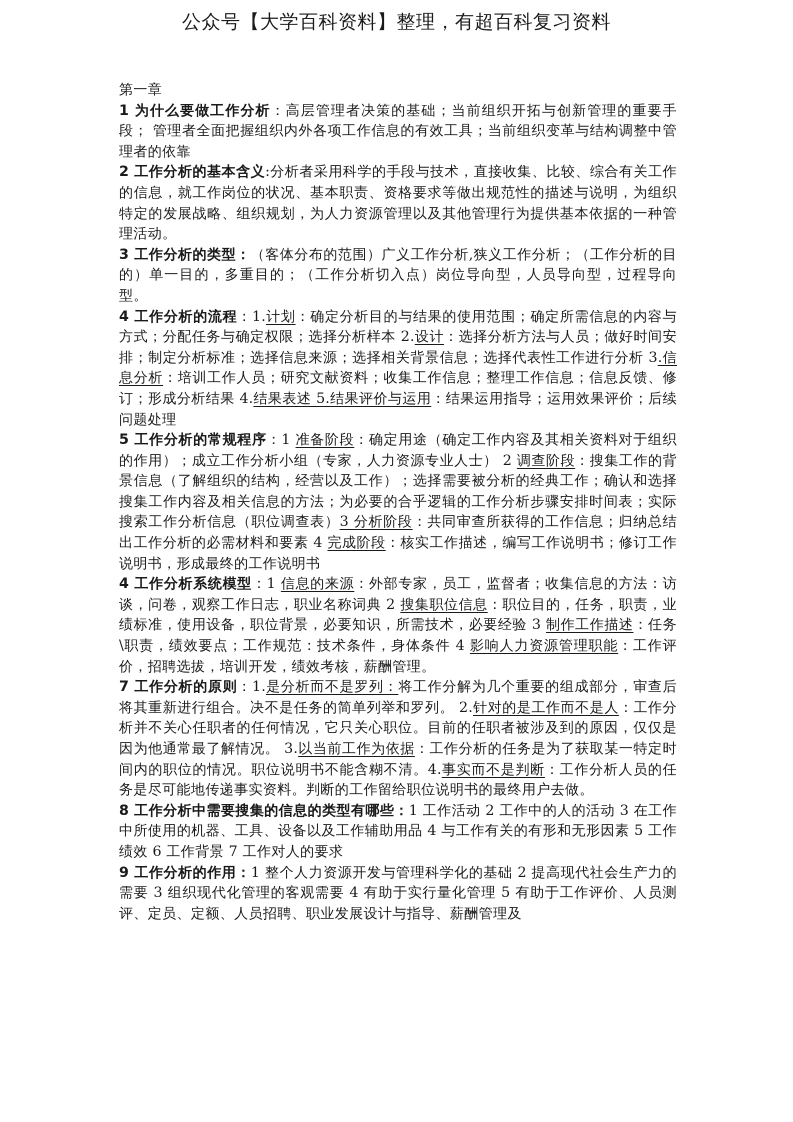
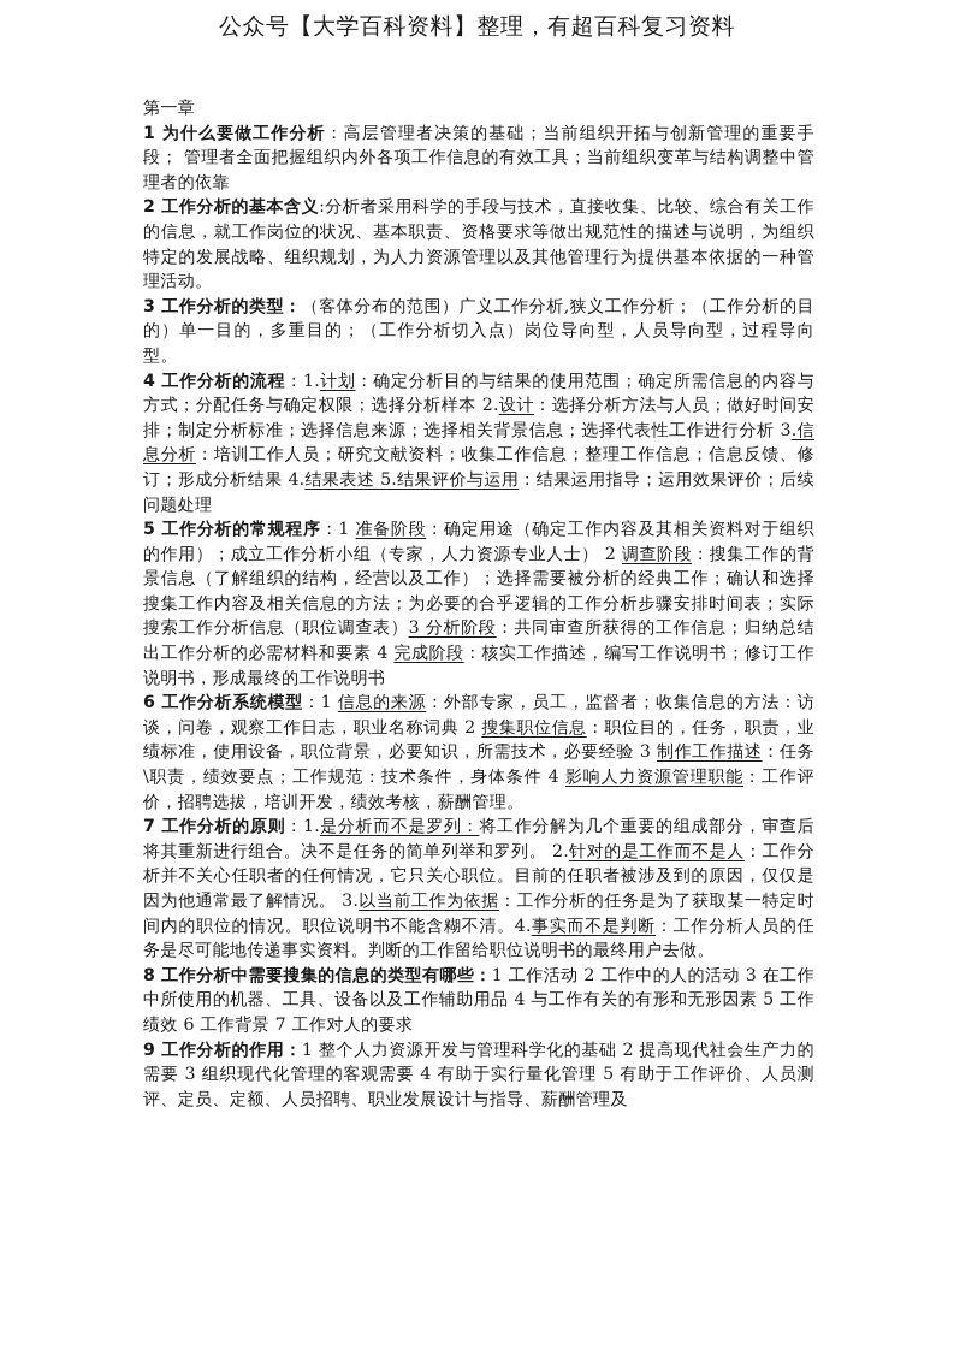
  公众号【大学百科资料】整理，有超百科复习资料
  第一章
  1 为什么要做工作分析：高层管理者决策的基础；当前组织开拓与创新管理的重要手段； 管理者全面把握组织内外各项工作信息的有效工具；当前组织变革与结构调整中管理者的依靠
  2 工作分析的基本含义:分析者采用科学的手段与技术，直接收集、比较、综合有关工作的信息，就工作岗位的状况、基本职责、资格要求等做出规范性的描述与说明，为组织特定的发展战略、组织规划，为人力资源管理以及其他管理行为提供基本依据的一种管理活动。
  3 工作分析的类型：（客体分布的范围）广义工作分析,狭义工作分析；（工作分析的目的）单一目的，多重目的；（工作分析切入点）岗位导向型，人员导向型，过程导向型。
  4 工作分析的流程：1.计划：确定分析目的与结果的使用范围；确定所需信息的内容与方式；分配任务与确定权限；选择分析样本 2.设计：选择分析方法与人员；做好时间安排；制定分析标准；选择信息来源；选择相关背景信息；选择代表性工作进行分析 3.信息分析：培训工作人员；研究文献资料；收集工作信息；整理工作信息；信息反馈、修订；形成分析结果 4.结果表述 5.结果评价与运用：结果运用指导；运用效果评价；后续问题处理
  5 工作分析的常规程序：1 准备阶段：确定用途（确定工作内容及其相关资料对于组织的作用）；成立工作分析小组（专家，人力资源专业人士） 2 调查阶段：搜集工作的背景信息（了解组织的结构，经营以及工作）；选择需要被分析的经典工作；确认和选择搜集工作内容及相关信息的方法；为必要的合乎逻辑的工作分析步骤安排时间表；实际搜索工作分析信息（职位调查表）3 分析阶段：共同审查所获得的工作信息；归纳总结出工作分析的必需材料和要素 4 完成阶段：核实工作描述，编写工作说明书；修订工作说明书，形成最终的工作说明书
- 4 工作分析系统模型：1 信息的来源：外部专家，员工，监督者；收集信息的方法：访谈，问卷，观察工作日志，职业名称词典 2 搜集职位信息：职位目的，任务，职责，业绩标准，使用设备，职位背景，必要知识，所需技术，必要经验 3 制作工作描述：任务\职责，绩效要点；工作规范：技术条件，身体条件 4 影响人力资源管理职能：工作评价，招聘选拔，培训开发，绩效考核，薪酬管理。
+ 6 工作分析系统模型：1 信息的来源：外部专家，员工，监督者；收集信息的方法：访谈，问卷，观察工作日志，职业名称词典 2 搜集职位信息：职位目的，任务，职责，业绩标准，使用设备，职位背景，必要知识，所需技术，必要经验 3 制作工作描述：任务\职责，绩效要点；工作规范：技术条件，身体条件 4 影响人力资源管理职能：工作评价，招聘选拔，培训开发，绩效考核，薪酬管理。
  7 工作分析的原则：1.是分析而不是罗列：将工作分解为几个重要的组成部分，审查后将其重新进行组合。决不是任务的简单列举和罗列。 2.针对的是工作而不是人：工作分析并不关心任职者的任何情况，它只关心职位。目前的任职者被涉及到的原因，仅仅是因为他通常最了解情况。 3.以当前工作为依据：工作分析的任务是为了获取某一特定时间内的职位的情况。职位说明书不能含糊不清。4.事实而不是判断：工作分析人员的任务是尽可能地传递事实资料。判断的工作留给职位说明书的最终用户去做。
  8 工作分析中需要搜集的信息的类型有哪些：1 工作活动 2 工作中的人的活动 3 在工作中所使用的机器、工具、设备以及工作辅助用品 4 与工作有关的有形和无形因素 5 工作绩效 6 工作背景 7 工作对人的要求
  9 工作分析的作用：1 整个人力资源开发与管理科学化的基础 2 提高现代社会生产力的需要 3 组织现代化管理的客观需要 4 有助于实行量化管理 5 有助于工作评价、人员测评、定员、定额、人员招聘、职业发展设计与指导、薪酬管理及
